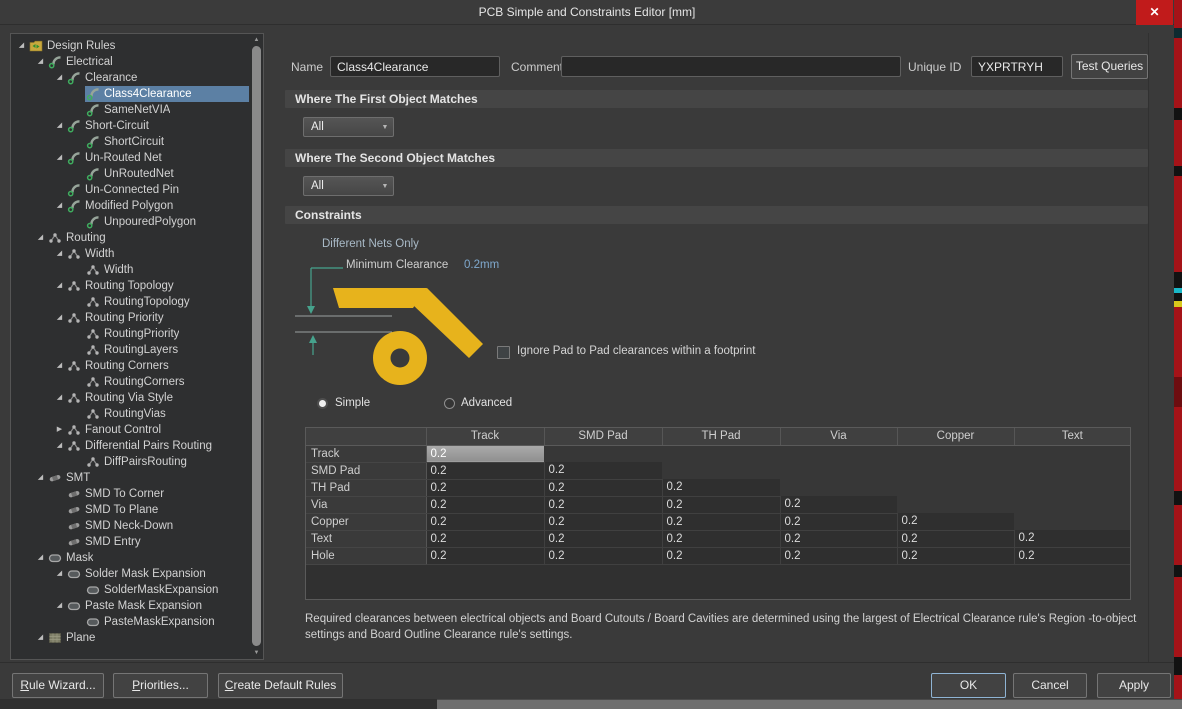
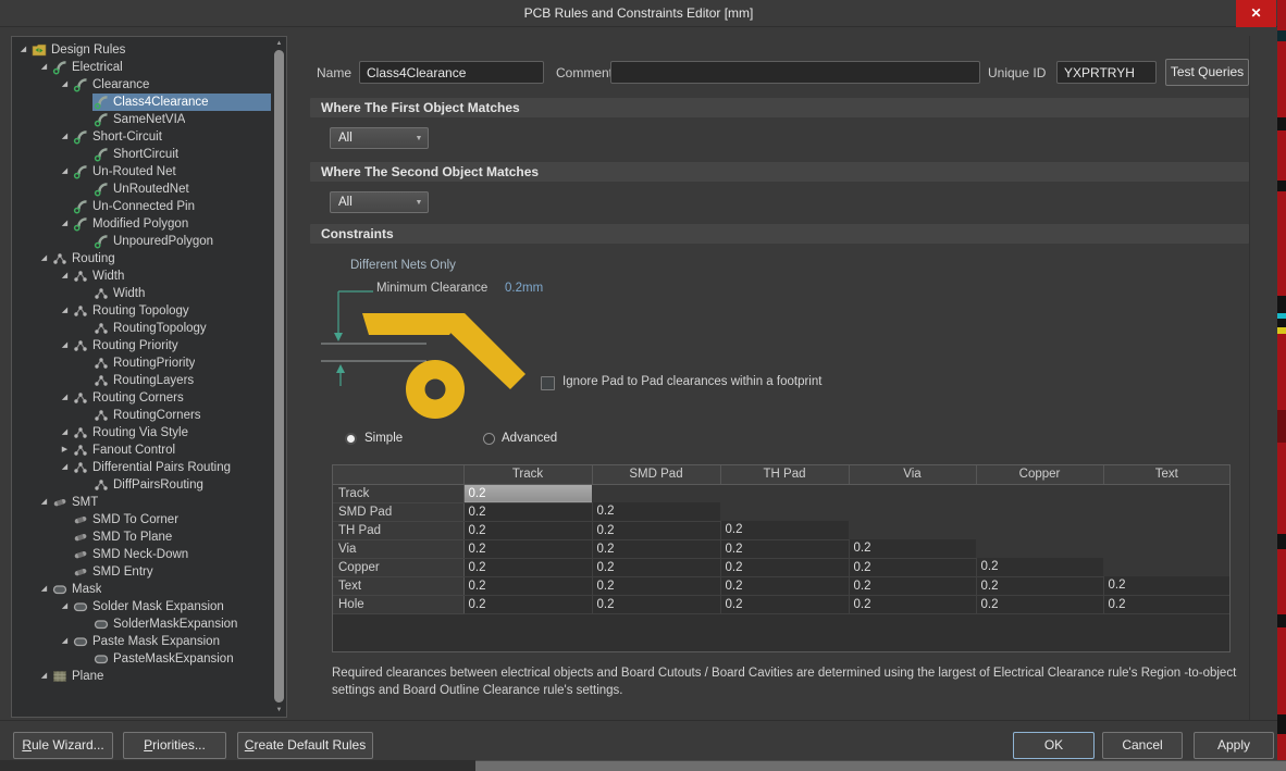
- PCB Simple and Constraints Editor [mm]
+ PCB Rules and Constraints Editor [mm]
  ✕
  Design Rules
  Electrical
  Clearance
  Class4Clearance
  SameNetVIA
  Short-Circuit
  ShortCircuit
  Un-Routed Net
  UnRoutedNet
  Un-Connected Pin
  Modified Polygon
  UnpouredPolygon
  Routing
  Width
  Width
  Routing Topology
  RoutingTopology
  Routing Priority
  RoutingPriority
  RoutingLayers
  Routing Corners
  RoutingCorners
  Routing Via Style
- RoutingVias
  Fanout Control
  Differential Pairs Routing
  DiffPairsRouting
  SMT
  SMD To Corner
  SMD To Plane
  SMD Neck-Down
  SMD Entry
  Mask
  Solder Mask Expansion
  SolderMaskExpansion
  Paste Mask Expansion
  PasteMaskExpansion
  Plane
  Name
  Class4Clearance
  Commen
  Unique ID
  YXPRTRYH
  Test Queries
  Where The First Object Matches
  All
  Where The Second Object Matches
  All
  Constraints
  Different Nets Only
  Minimum Clearance
  0.2mm
  Ignore Pad to Pad clearances within a footprint
  Simple
  Advanced
  	Track	SMD Pad	TH Pad	Via	Copper	Text
  Track	0.2
  SMD Pad	0.2	0.2
  TH Pad	0.2	0.2	0.2
  Via	0.2	0.2	0.2	0.2
  Copper	0.2	0.2	0.2	0.2	0.2
  Text	0.2	0.2	0.2	0.2	0.2	0.2
  Hole	0.2	0.2	0.2	0.2	0.2	0.2
  Required clearances between electrical objects and Board Cutouts / Board Cavities are determined using the largest of Electrical Clearance rule's Region -to-object settings and Board Outline Clearance rule's settings.
  Rule Wizard...
  Priorities...
  Create Default Rules
  OK
  Cancel
  Apply
